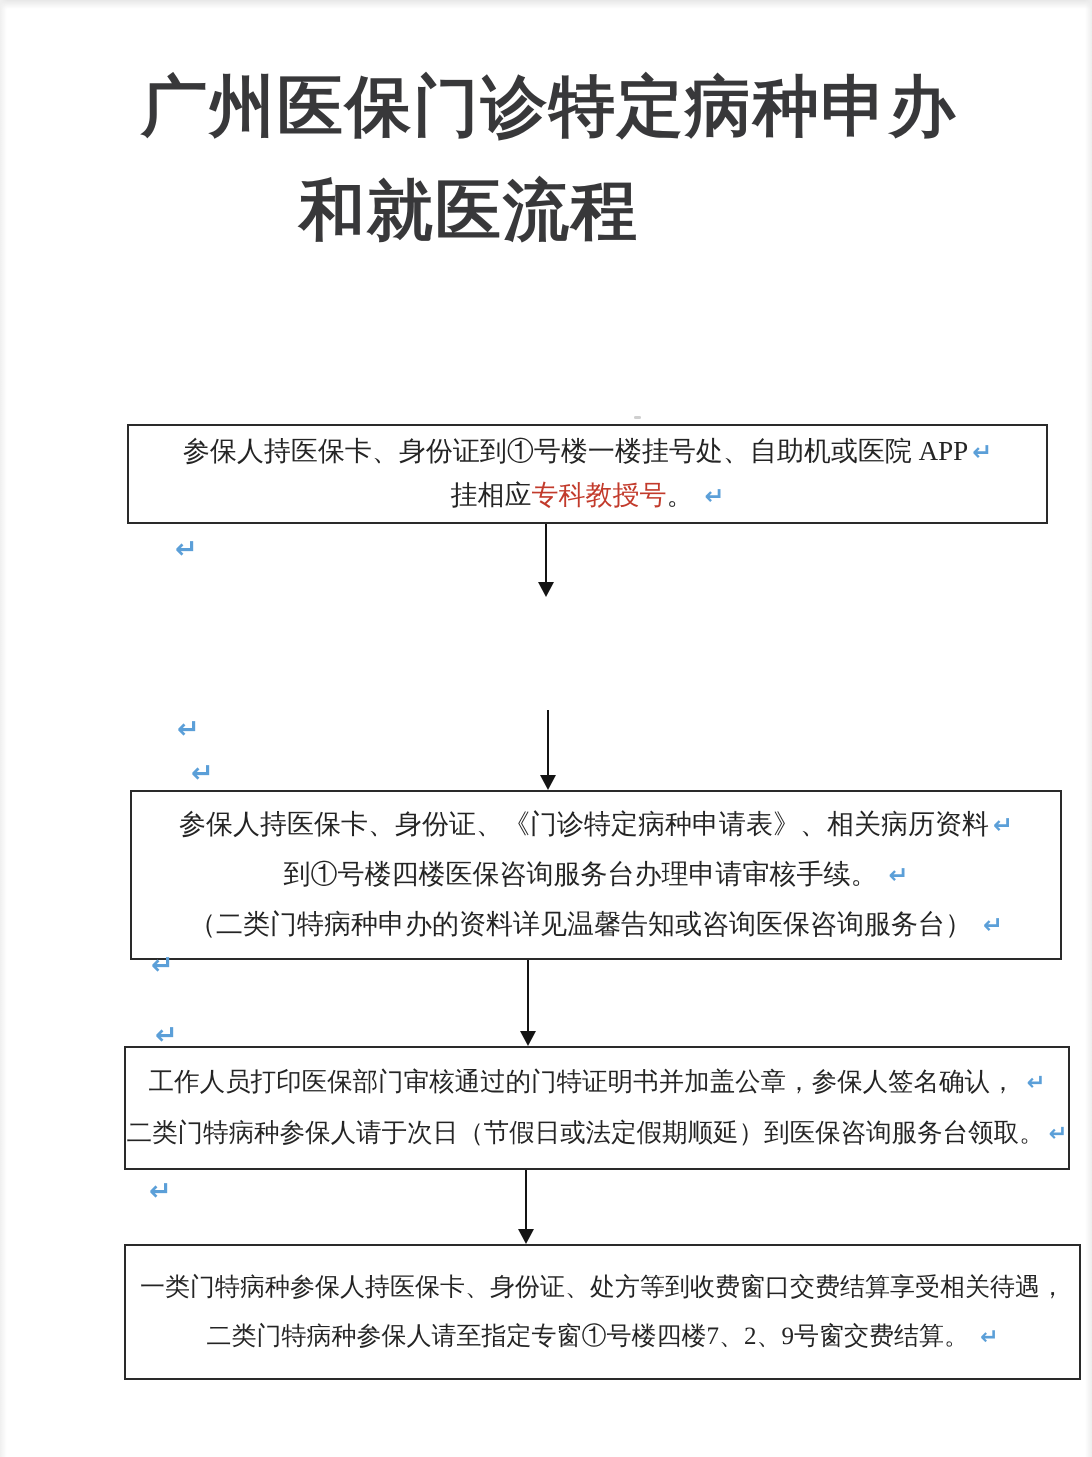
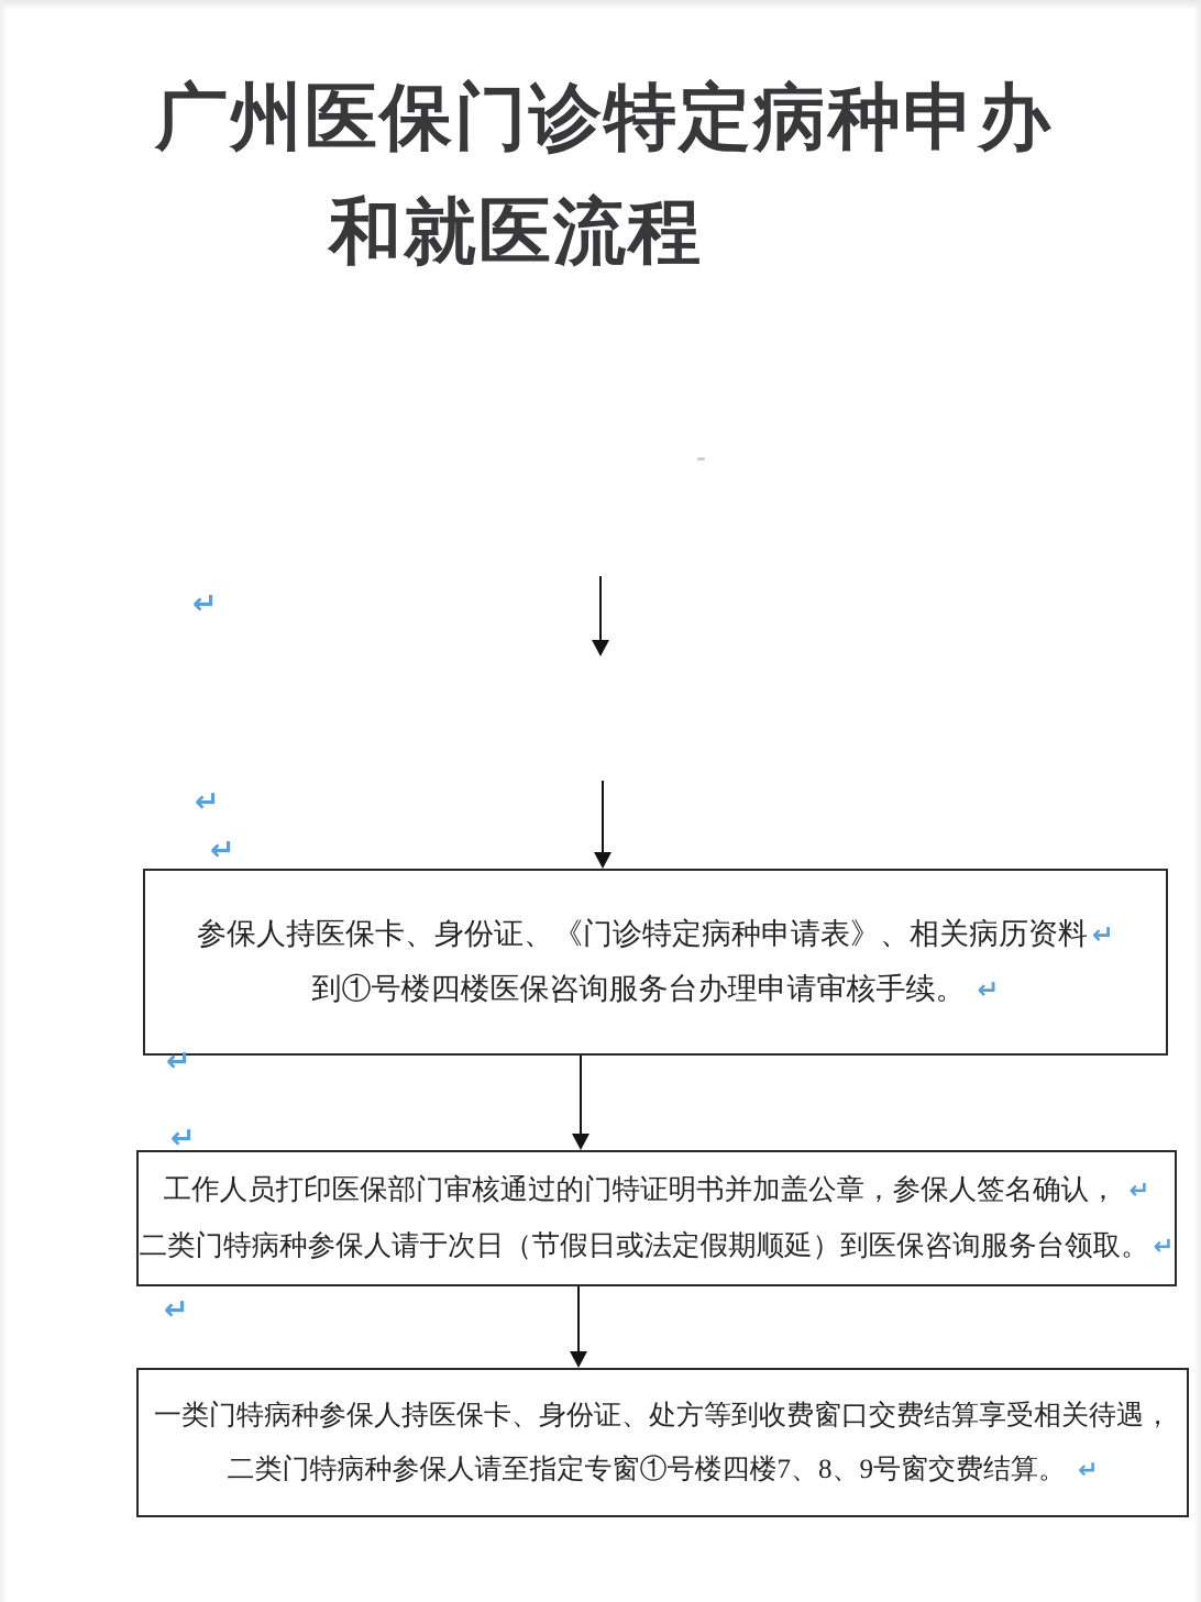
  广州医保门诊特定病种申办
  和就医流程
- 参保人持医保卡、身份证到①号楼一楼挂号处、自助机或医院 APP ↵
- 挂相应专科教授号。 ↵
  参保人持医保卡、身份证、《门诊特定病种申请表》、相关病历资料 ↵
  到①号楼四楼医保咨询服务台办理申请审核手续。 ↵
- （二类门特病种申办的资料详见温馨告知或咨询医保咨询服务台） ↵
  工作人员打印医保部门审核通过的门特证明书并加盖公章，参保人签名确认， ↵
  二类门特病种参保人请于次日（节假日或法定假期顺延）到医保咨询服务台领取。 ↵
  一类门特病种参保人持医保卡、身份证、处方等到收费窗口交费结算享受相关待遇，
- 二类门特病种参保人请至指定专窗①号楼四楼7、2、9号窗交费结算。 ↵
+ 二类门特病种参保人请至指定专窗①号楼四楼7、8、9号窗交费结算。 ↵
  ↵
  ↵
  ↵
  ↵
  ↵
  ↵
